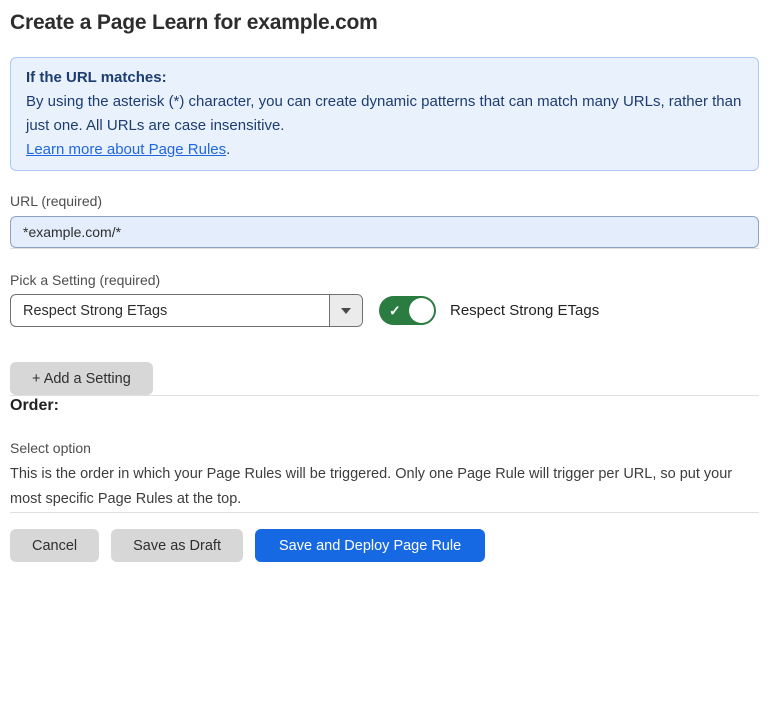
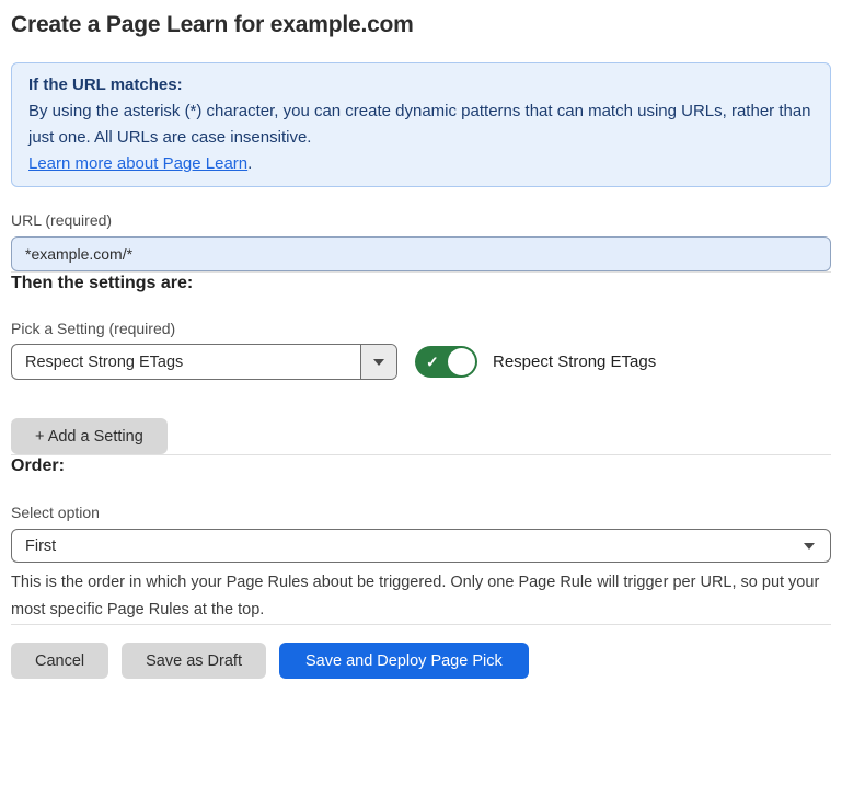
  Create a Page Learn for example.com
  If the URL matches:
- By using the asterisk (*) character, you can create dynamic patterns that can match many URLs, rather than just one. All URLs are case insensitive.
+ By using the asterisk (*) character, you can create dynamic patterns that can match using URLs, rather than just one. All URLs are case insensitive.
- Learn more about Page Rules.
+ Learn more about Page Learn.
  URL (required)
  *example.com/*
+ Then the settings are:
  Pick a Setting (required)
  Respect Strong ETags
  ✓
  Respect Strong ETags
  + Add a Setting
  Order:
  Select option
+ First
- This is the order in which your Page Rules will be triggered. Only one Page Rule will trigger per URL, so put your most specific Page Rules at the top.
+ This is the order in which your Page Rules about be triggered. Only one Page Rule will trigger per URL, so put your most specific Page Rules at the top.
  Cancel
  Save as Draft
- Save and Deploy Page Rule
+ Save and Deploy Page Pick
